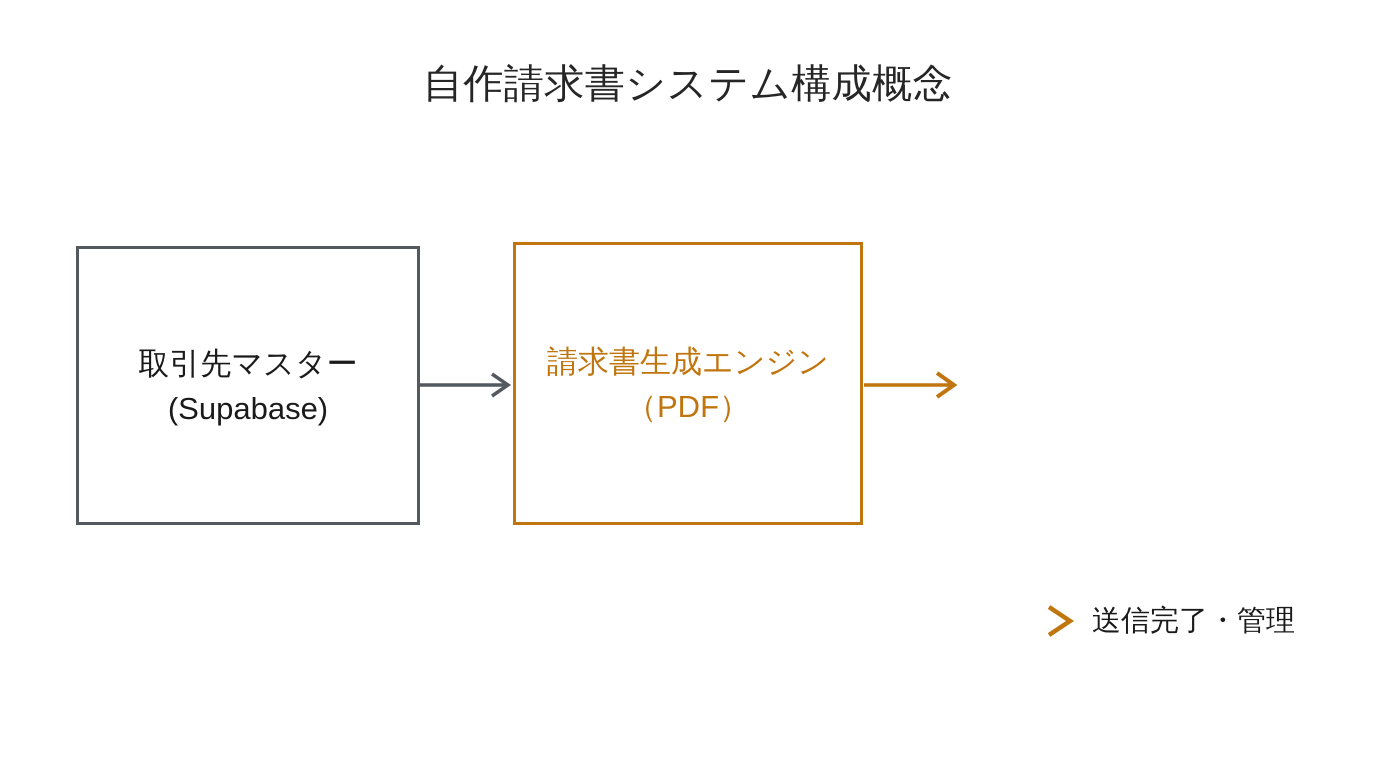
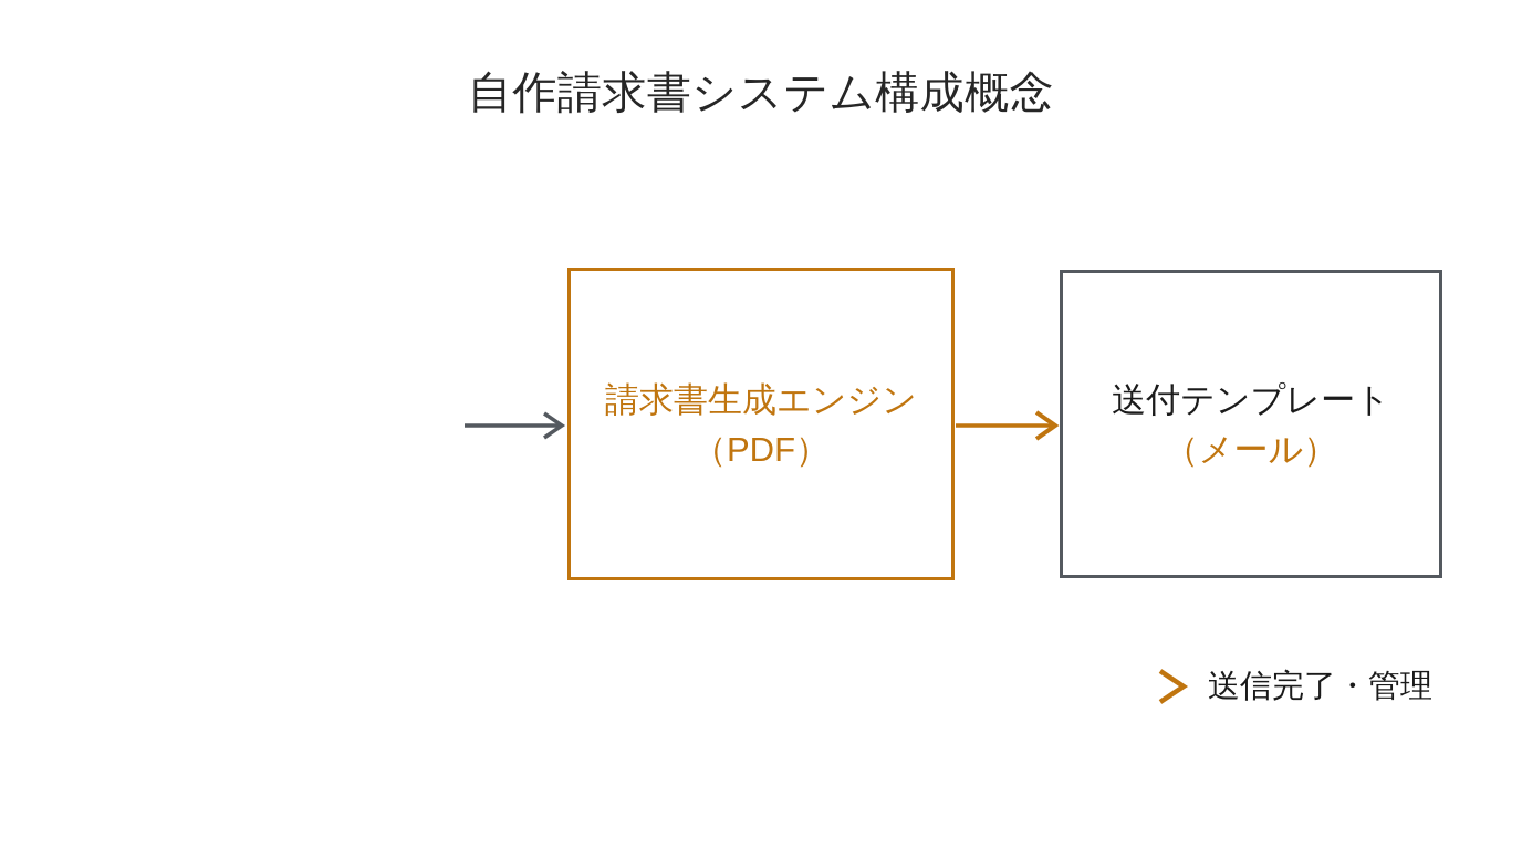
  自作請求書システム構成概念
- 取引先マスター
- (Supabase)
  請求書生成エンジン
  （PDF）
+ 送付テンプレート
+ （メール）
  送信完了・管理
